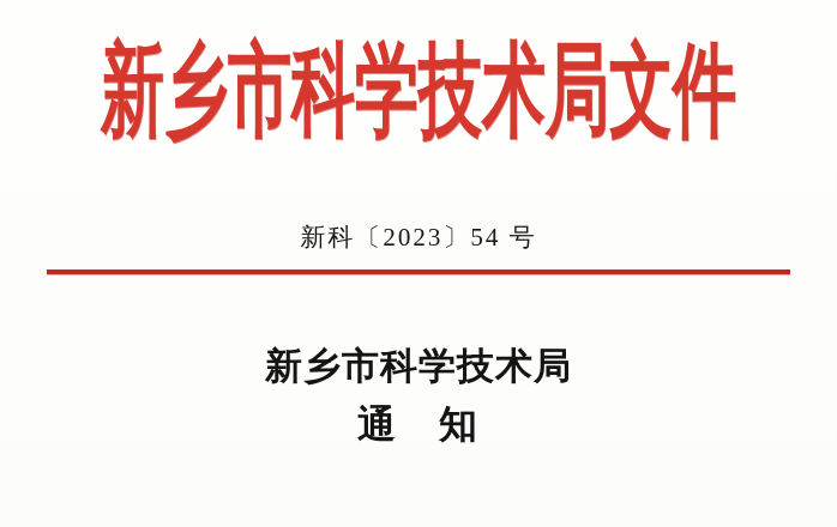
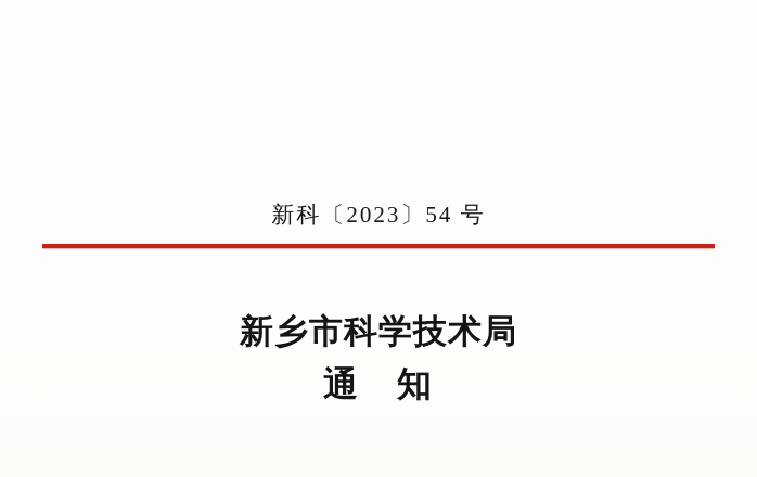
- 新乡市科学技术局文件
  新科〔2023〕54 号
  新乡市科学技术局
  通 知
